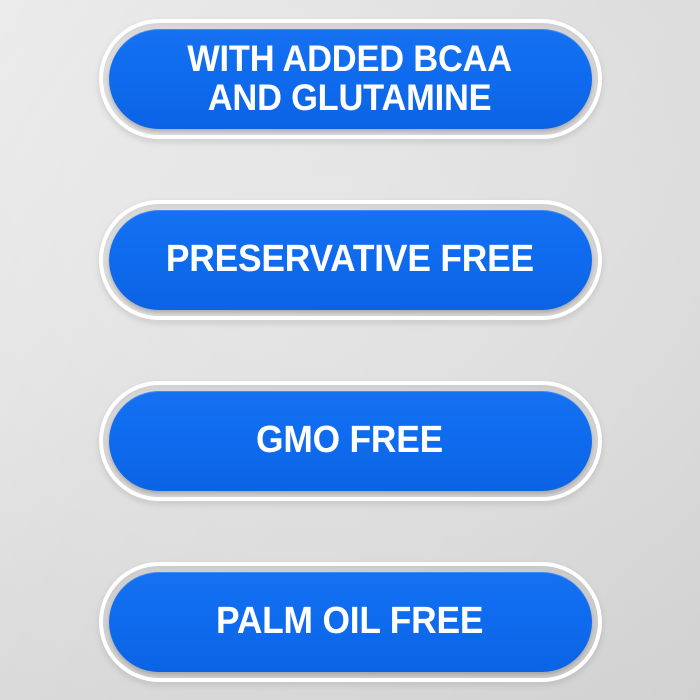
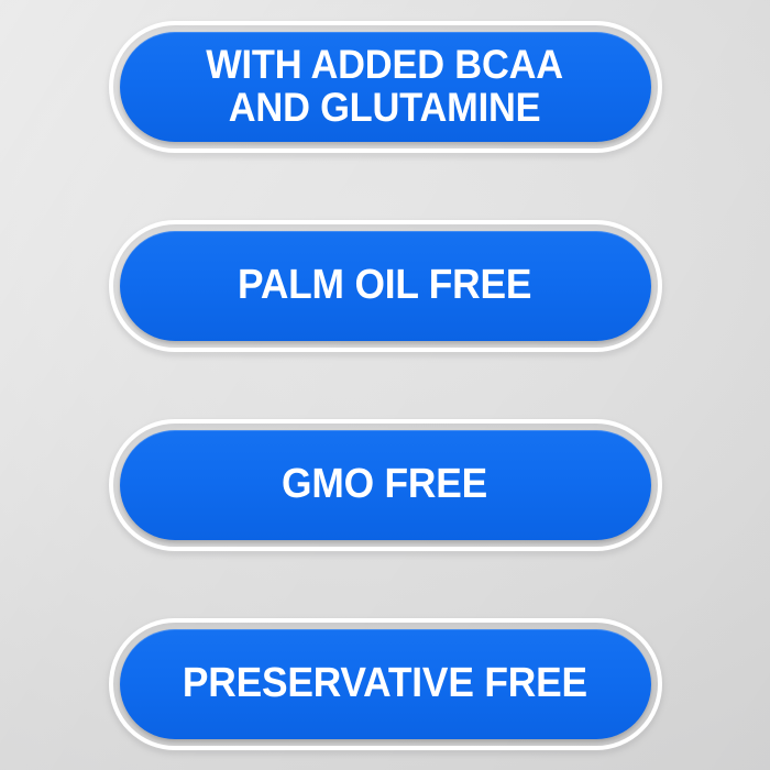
  WITH ADDED BCAA
  AND GLUTAMINE
- PRESERVATIVE FREE
+ PALM OIL FREE
  GMO FREE
- PALM OIL FREE
+ PRESERVATIVE FREE
